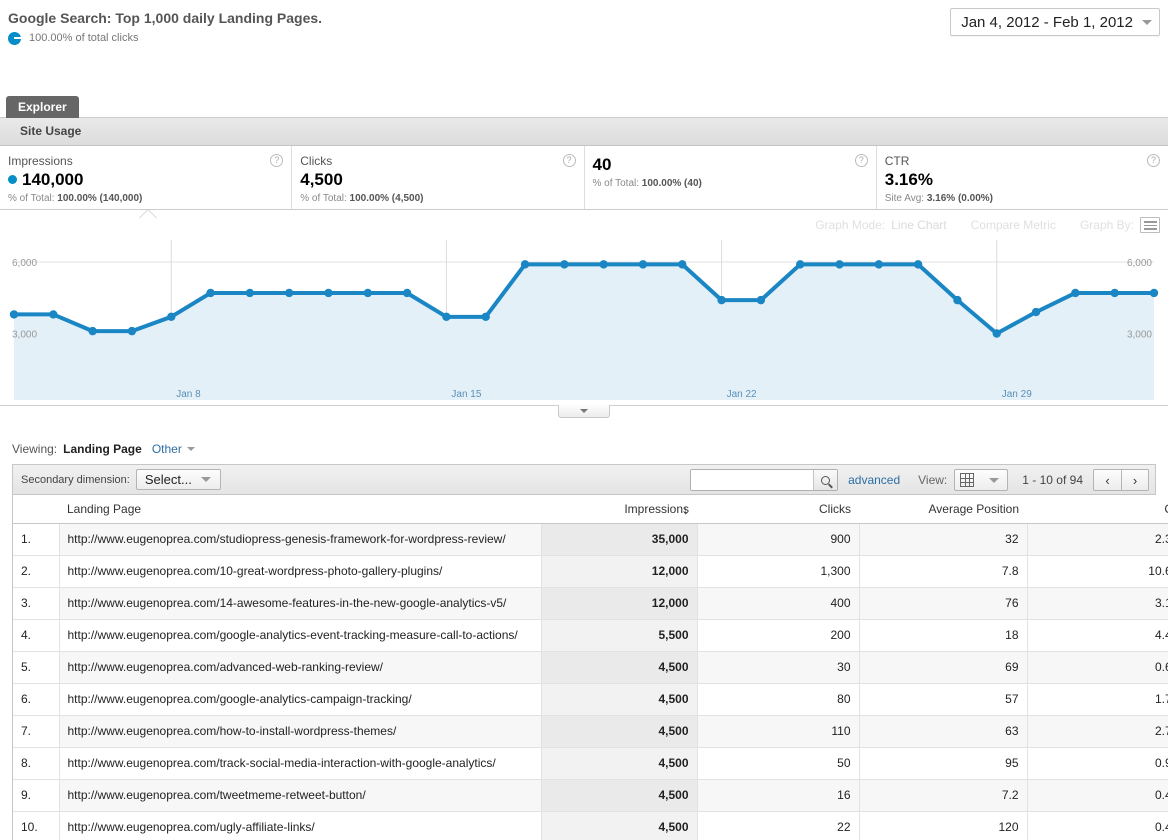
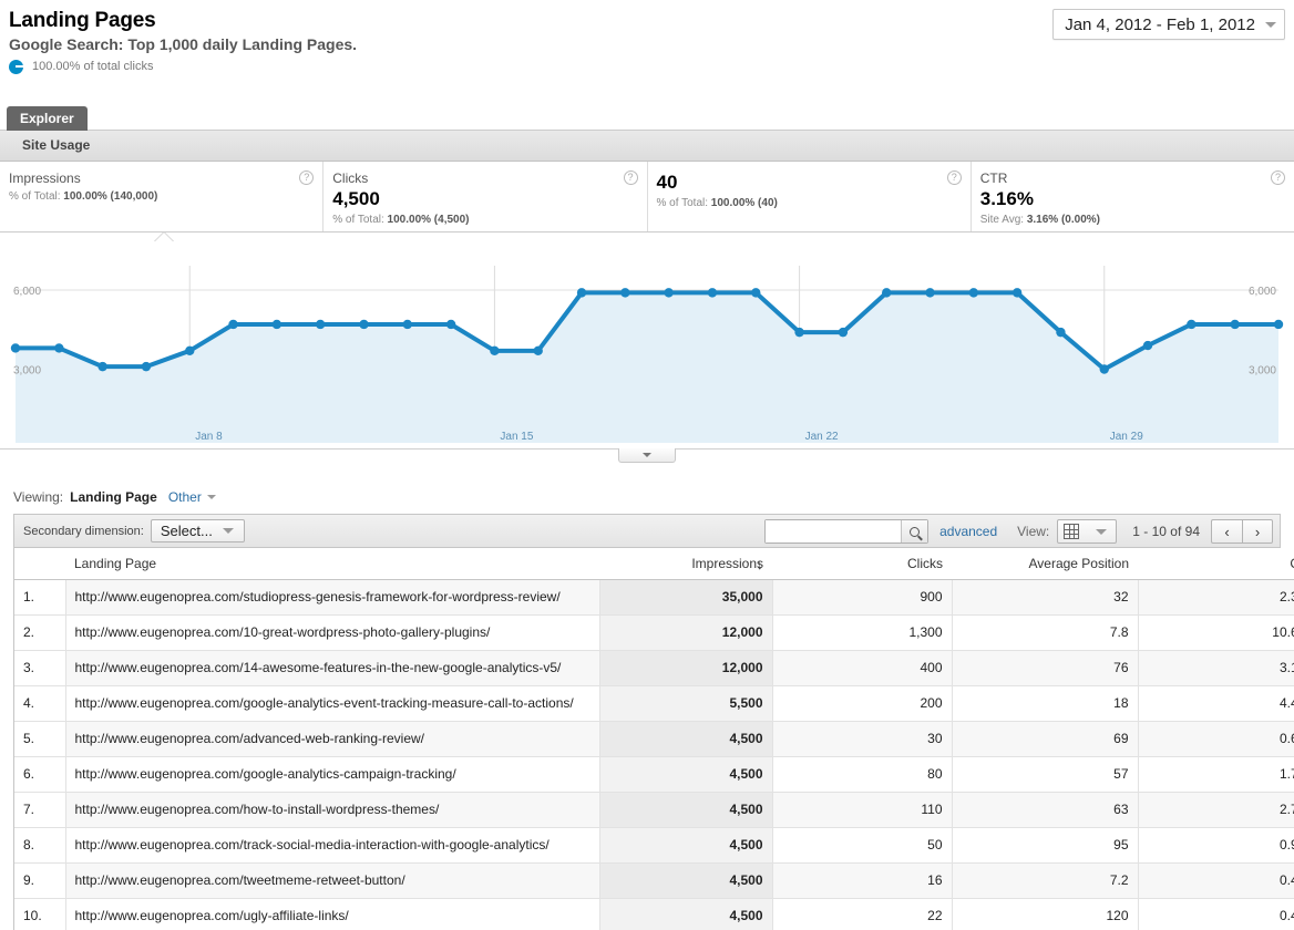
+ Landing Pages
  Google Search: Top 1,000 daily Landing Pages.
  100.00% of total clicks
  Jan 4, 2012 - Feb 1, 2012
  Explorer
  Site Usage
  ?
  Impressions
- 140,000
  % of Total: 100.00% (140,000)
  ?
  Clicks
  4,500
  % of Total: 100.00% (4,500)
  ?
  40
  % of Total: 100.00% (40)
  ?
  CTR
  3.16%
  Site Avg: 3.16% (0.00%)
- Graph Mode:
- Line Chart
- Compare Metric
- Graph By:
  3,000
  3,000
  6,000
  6,000
  Jan 8
  Jan 15
  Jan 22
  Jan 29
  Viewing:
  Landing Page
  Other
  Secondary dimension:
  Select...
  advanced
  View:
  1 - 10 of 94
  ‹
  ›
  	Landing Page	Impressions ↓	Clicks	Average Position
  1.	http://www.eugenoprea.com/studiopress-genesis-framework-for-wordpress-review/	35,000	900	32	2.
  2.	http://www.eugenoprea.com/10-great-wordpress-photo-gallery-plugins/	12,000	1,300	7.8	10.
  3.	http://www.eugenoprea.com/14-awesome-features-in-the-new-google-analytics-v5/	12,000	400	76	3.
  4.	http://www.eugenoprea.com/google-analytics-event-tracking-measure-call-to-actions/	5,500	200	18	4.
  5.	http://www.eugenoprea.com/advanced-web-ranking-review/	4,500	30	69	0.
  6.	http://www.eugenoprea.com/google-analytics-campaign-tracking/	4,500	80	57	1.
  7.	http://www.eugenoprea.com/how-to-install-wordpress-themes/	4,500	110	63	2.
  8.	http://www.eugenoprea.com/track-social-media-interaction-with-google-analytics/	4,500	50	95	0.
  9.	http://www.eugenoprea.com/tweetmeme-retweet-button/	4,500	16	7.2	0.
  10.	http://www.eugenoprea.com/ugly-affiliate-links/	4,500	22	120	0.
